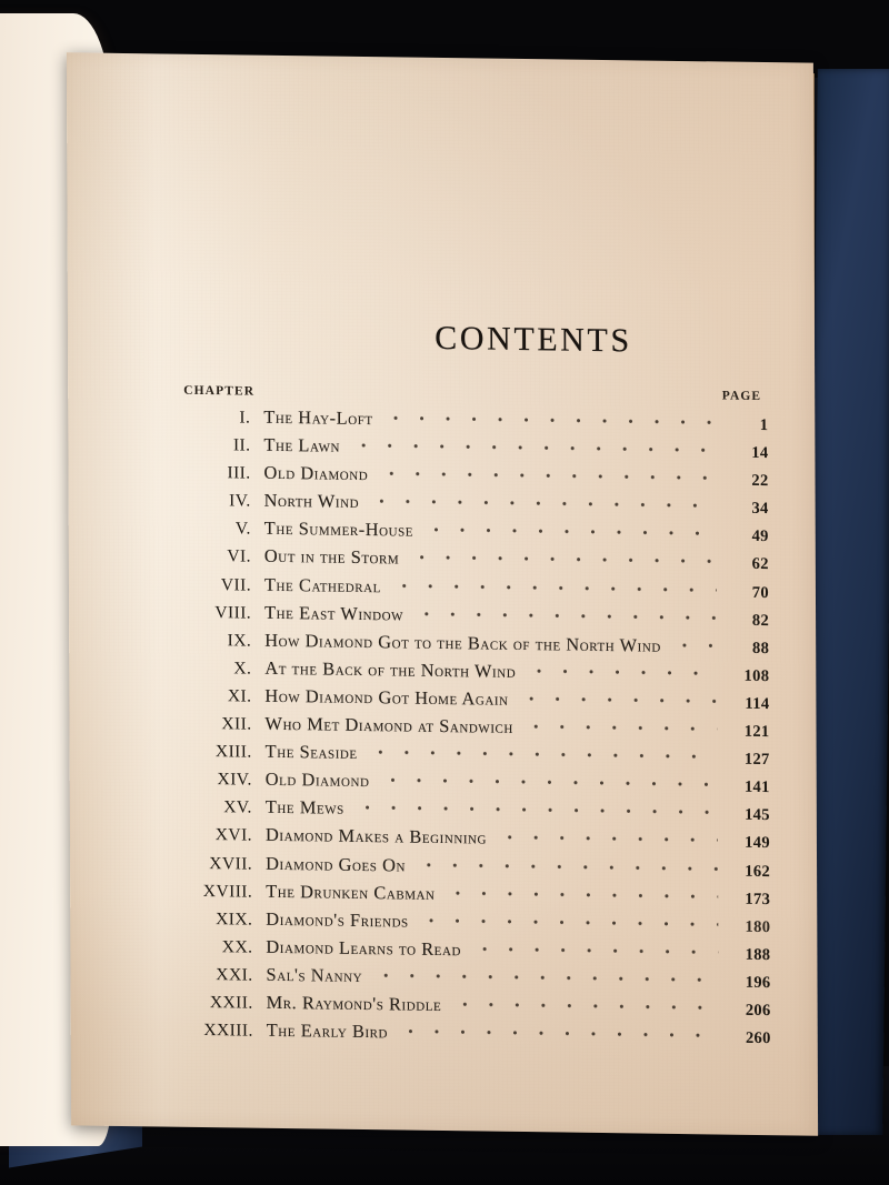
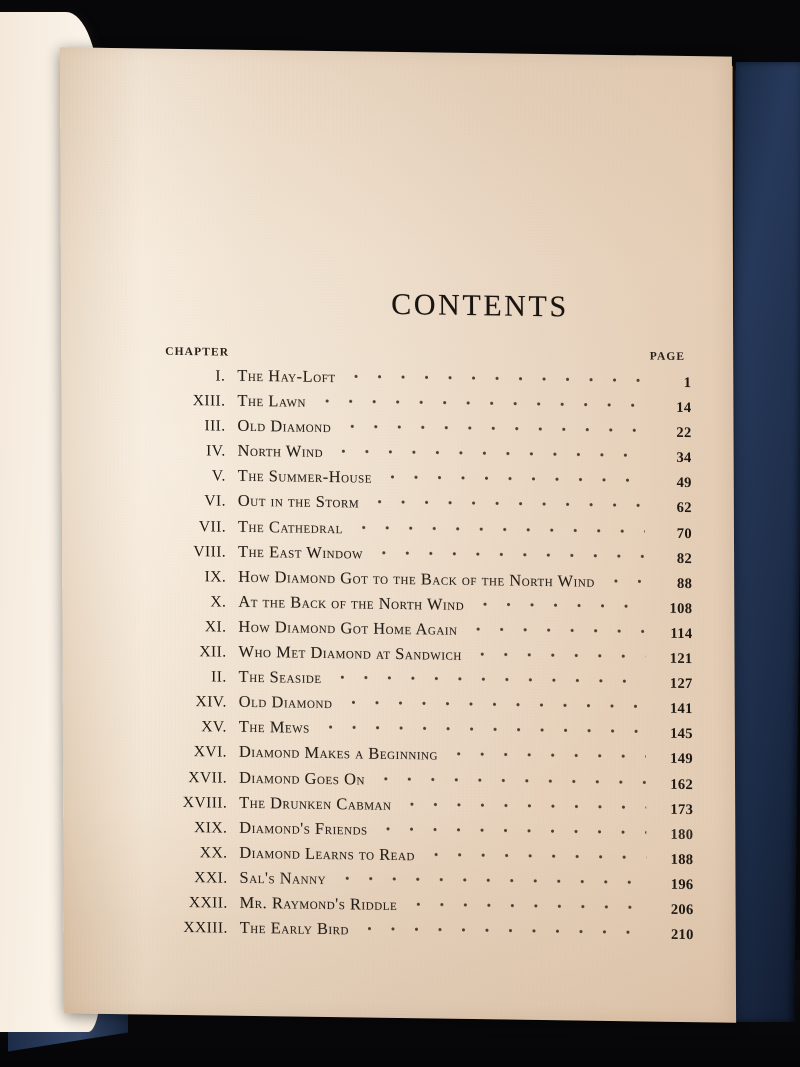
  CONTENTS
  CHAPTER
  PAGE
  I.
  The Hay-Loft
  1
- II.
+ XIII.
  The Lawn
  14
  III.
  Old Diamond
  22
  IV.
  North Wind
  34
  V.
  The Summer-House
  49
  VI.
  Out in the Storm
  62
  VII.
  The Cathedral
  70
  VIII.
  The East Window
  82
  IX.
  How Diamond Got to the Back of the North Wind
  88
  X.
  At the Back of the North Wind
  108
  XI.
  How Diamond Got Home Again
  114
  XII.
  Who Met Diamond at Sandwich
  121
- XIII.
+ II.
  The Seaside
  127
  XIV.
  Old Diamond
  141
  XV.
  The Mews
  145
  XVI.
  Diamond Makes a Beginning
  149
  XVII.
  Diamond Goes On
  162
  XVIII.
  The Drunken Cabman
  173
  XIX.
  Diamond's Friends
  180
  XX.
  Diamond Learns to Read
  188
  XXI.
  Sal's Nanny
  196
  XXII.
  Mr. Raymond's Riddle
  206
  XXIII.
  The Early Bird
- 260
+ 210
